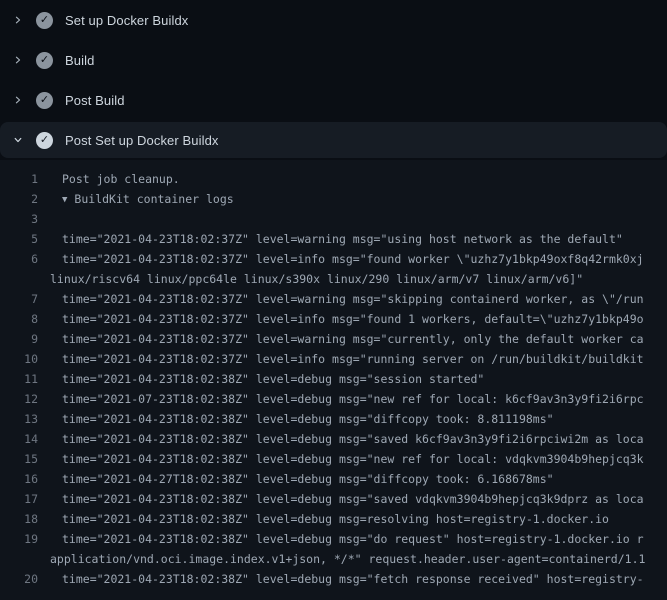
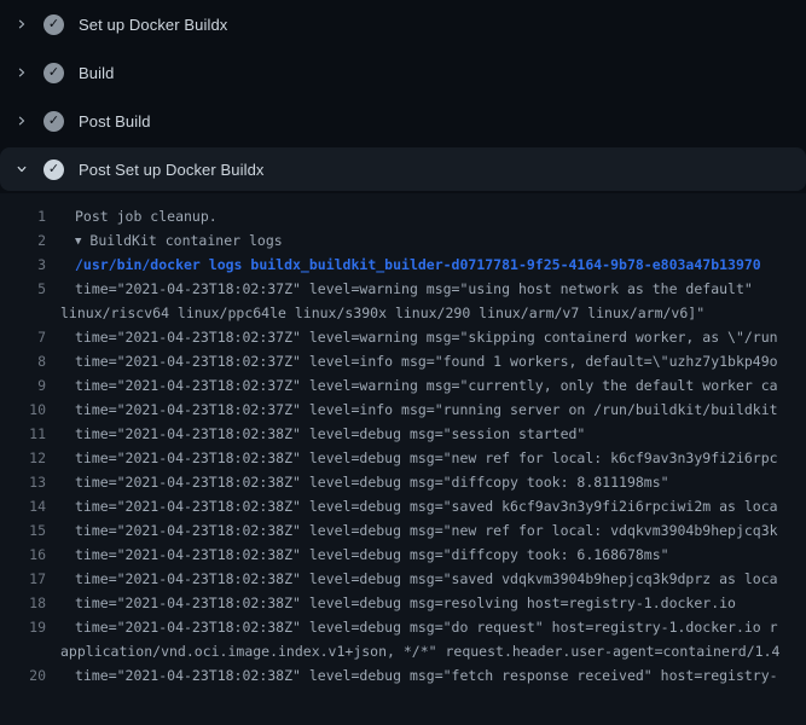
  ✓
  Set up Docker Buildx
  ✓
  Build
  ✓
  Post Build
  ✓
  Post Set up Docker Buildx
  1
  Post job cleanup.
  2
  ▼ BuildKit container logs
  3
+ /usr/bin/docker logs buildx_buildkit_builder-d0717781-9f25-4164-9b78-e803a47b13970
  5
  time="2021-04-23T18:02:37Z" level=warning msg="using host network as the default"
- 6
- time="2021-04-23T18:02:37Z" level=info msg="found worker \"uzhz7y1bkp49oxf8q42rmk0xj
  linux/riscv64 linux/ppc64le linux/s390x linux/290 linux/arm/v7 linux/arm/v6]"
  7
  time="2021-04-23T18:02:37Z" level=warning msg="skipping containerd worker, as \"/run
  8
  time="2021-04-23T18:02:37Z" level=info msg="found 1 workers, default=\"uzhz7y1bkp49o
  9
  time="2021-04-23T18:02:37Z" level=warning msg="currently, only the default worker ca
  10
  time="2021-04-23T18:02:37Z" level=info msg="running server on /run/buildkit/buildkit
  11
  time="2021-04-23T18:02:38Z" level=debug msg="session started"
  12
- time="2021-07-23T18:02:38Z" level=debug msg="new ref for local: k6cf9av3n3y9fi2i6rpc
+ time="2021-04-23T18:02:38Z" level=debug msg="new ref for local: k6cf9av3n3y9fi2i6rpc
  13
  time="2021-04-23T18:02:38Z" level=debug msg="diffcopy took: 8.811198ms"
  14
  time="2021-04-23T18:02:38Z" level=debug msg="saved k6cf9av3n3y9fi2i6rpciwi2m as loca
  15
  time="2021-04-23T18:02:38Z" level=debug msg="new ref for local: vdqkvm3904b9hepjcq3k
  16
- time="2021-04-27T18:02:38Z" level=debug msg="diffcopy took: 6.168678ms"
+ time="2021-04-23T18:02:38Z" level=debug msg="diffcopy took: 6.168678ms"
  17
  time="2021-04-23T18:02:38Z" level=debug msg="saved vdqkvm3904b9hepjcq3k9dprz as loca
  18
  time="2021-04-23T18:02:38Z" level=debug msg=resolving host=registry-1.docker.io
  19
  time="2021-04-23T18:02:38Z" level=debug msg="do request" host=registry-1.docker.io r
- application/vnd.oci.image.index.v1+json, */*" request.header.user-agent=containerd/1.1
+ application/vnd.oci.image.index.v1+json, */*" request.header.user-agent=containerd/1.4
  20
  time="2021-04-23T18:02:38Z" level=debug msg="fetch response received" host=registry-
